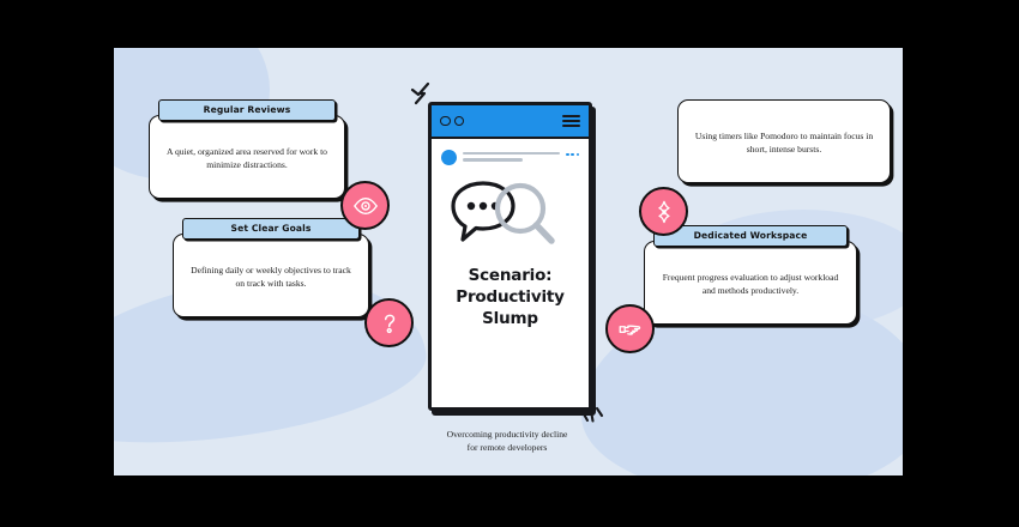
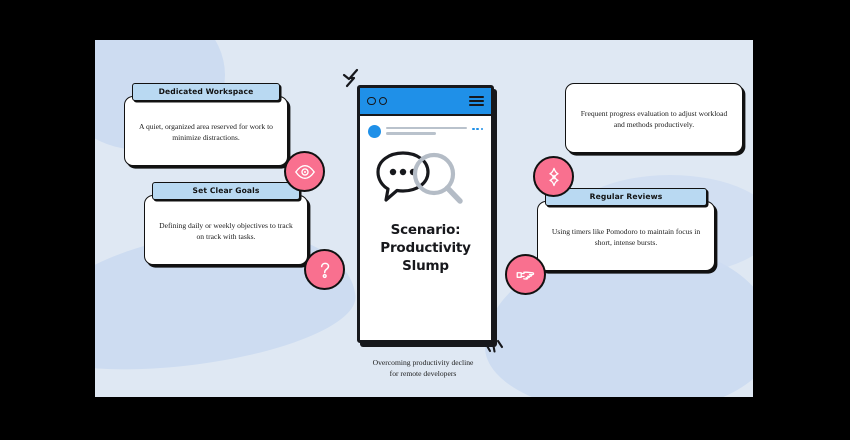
- Regular Reviews
+ Dedicated Workspace
  A quiet, organized area reserved for work to minimize distractions.
  Set Clear Goals
  Defining daily or weekly objectives to track on track with tasks.
- Using timers like Pomodoro to maintain focus in short, intense bursts.
+ Frequent progress evaluation to adjust workload and methods productively.
- Dedicated Workspace
+ Regular Reviews
- Frequent progress evaluation to adjust workload and methods productively.
+ Using timers like Pomodoro to maintain focus in short, intense bursts.
  Scenario:
  Productivity
  Slump
  Overcoming productivity decline
  for remote developers
